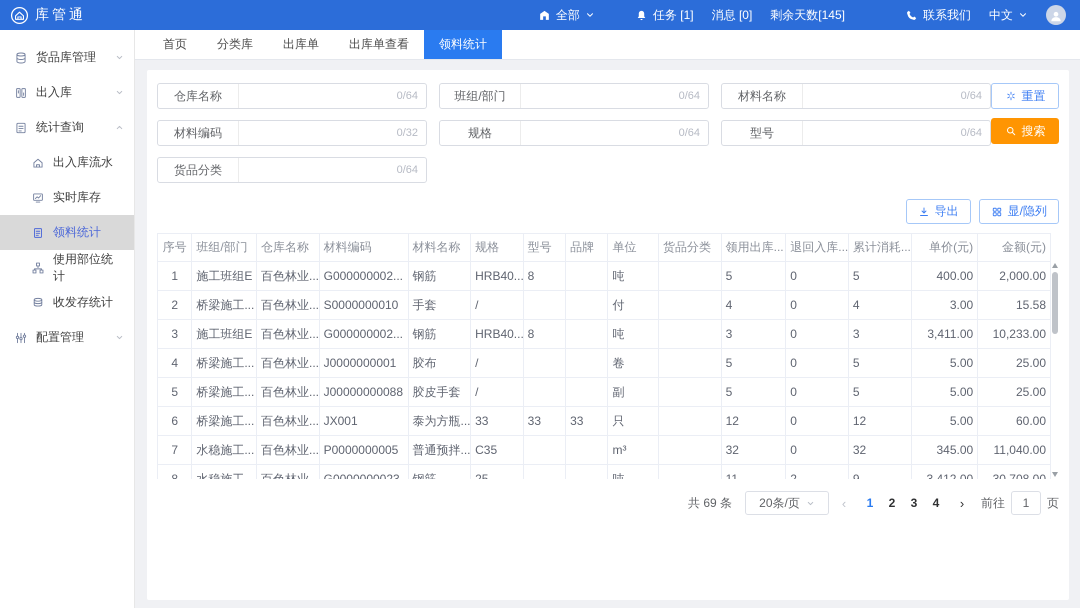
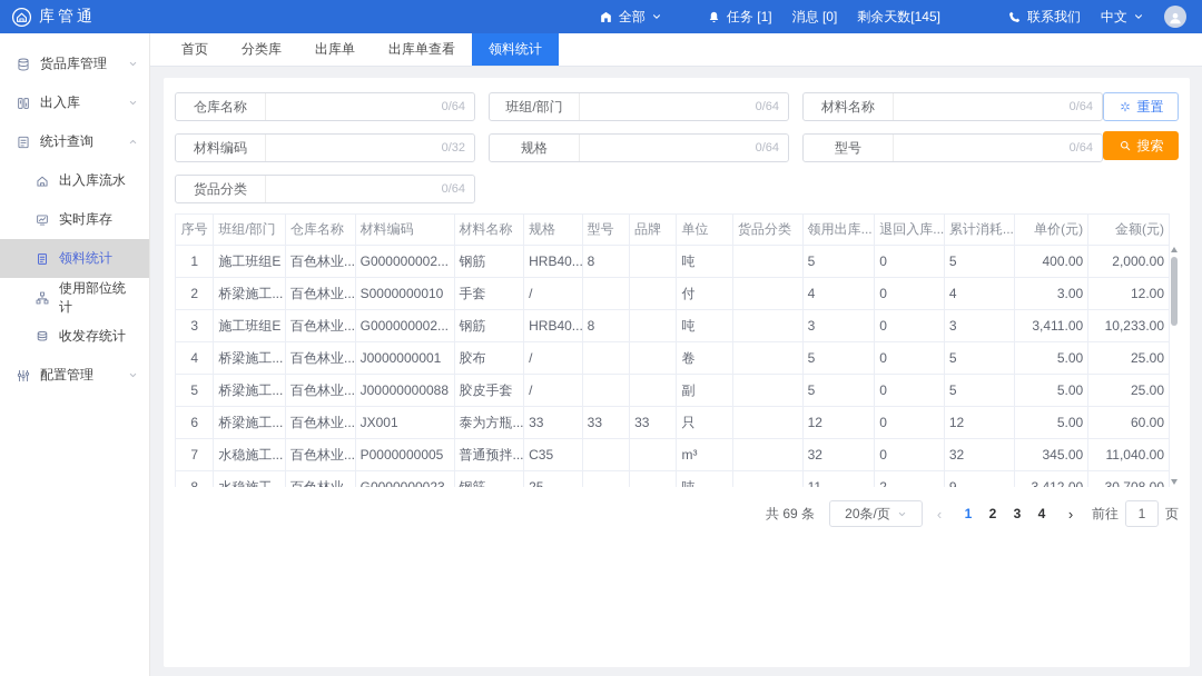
  库管通
  全部
  任务 [1]
  消息 [0]
  剩余天数[145]
  联系我们
  中文
  货品库管理
  出入库
  统计查询
  出入库流水
  实时库存
  领料统计
  使用部位统计
  收发存统计
  配置管理
  首页
  分类库
  出库单
  出库单查看
  领料统计
  仓库名称
  0/64
  班组/部门
  0/64
  材料名称
  0/64
  材料编码
  0/32
  规格
  0/64
  型号
  0/64
  货品分类
  0/64
  重置
  搜索
- 导出
- 显/隐列
  序号	班组/部门	仓库名称	材料编码	材料名称	规格	型号	品牌	单位	货品分类	领用出库...	退回入库...	累计消耗...	单价(元)	金额(元)
  1	施工班组E	百色林业...	G000000002...	钢筋	HRB40...	8		吨		5	0	5	400.00	2,000.00
- 2	桥梁施工...	百色林业...	S0000000010	手套	/			付		4	0	4	3.00	15.58
+ 2	桥梁施工...	百色林业...	S0000000010	手套	/			付		4	0	4	3.00	12.00
  3	施工班组E	百色林业...	G000000002...	钢筋	HRB40...	8		吨		3	0	3	3,411.00	10,233.00
  4	桥梁施工...	百色林业...	J0000000001	胶布	/			卷		5	0	5	5.00	25.00
  5	桥梁施工...	百色林业...	J00000000088	胶皮手套	/			副		5	0	5	5.00	25.00
  6	桥梁施工...	百色林业...	JX001	泰为方瓶...	33	33	33	只		12	0	12	5.00	60.00
  7	水稳施工...	百色林业...	P0000000005	普通预拌...	C35			m³		32	0	32	345.00	11,040.00
  共 69 条
  20条/页
  ‹
  1
  2
  3
  4
  ›
  前往
  1
  页
